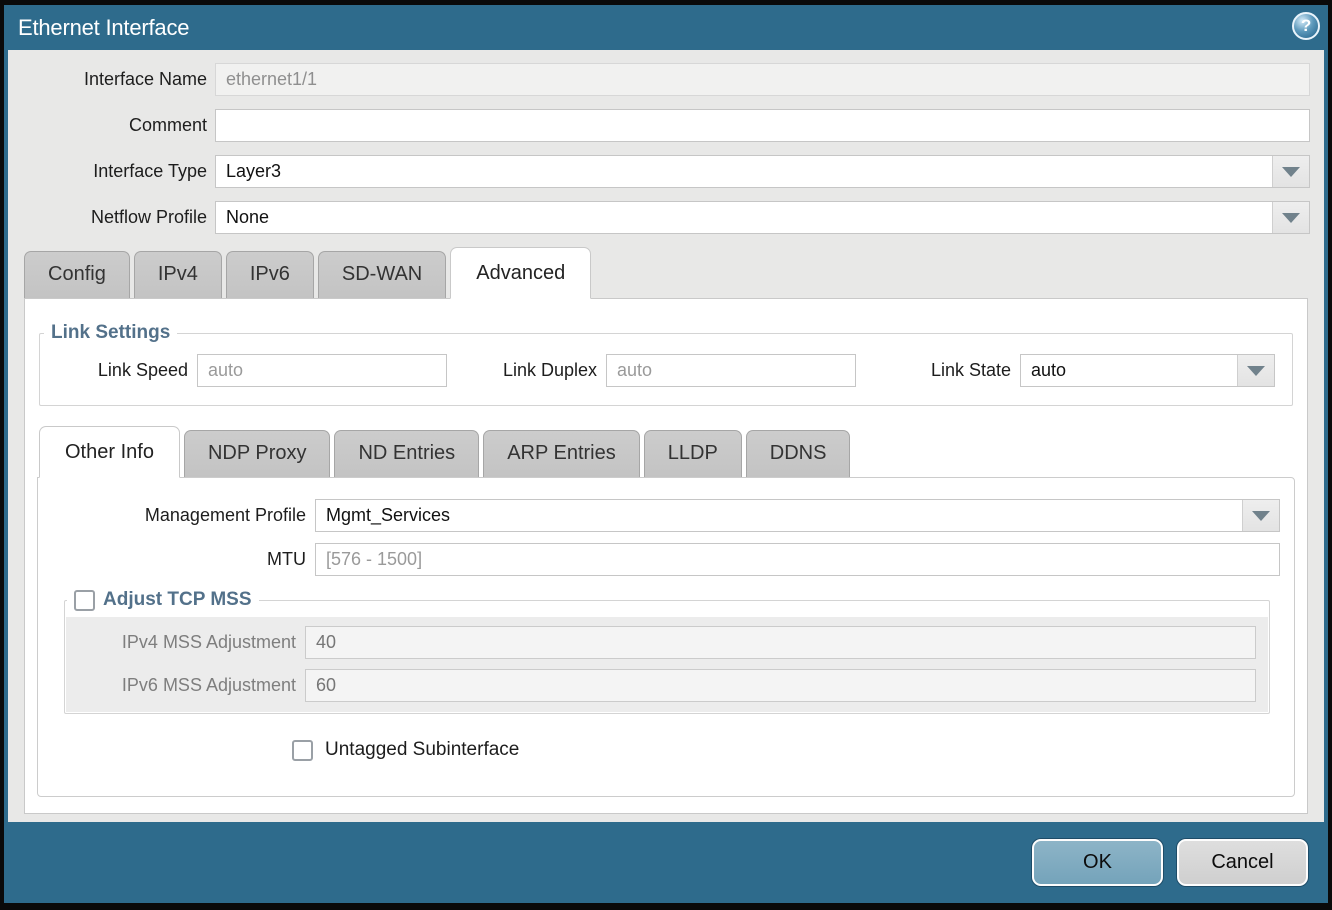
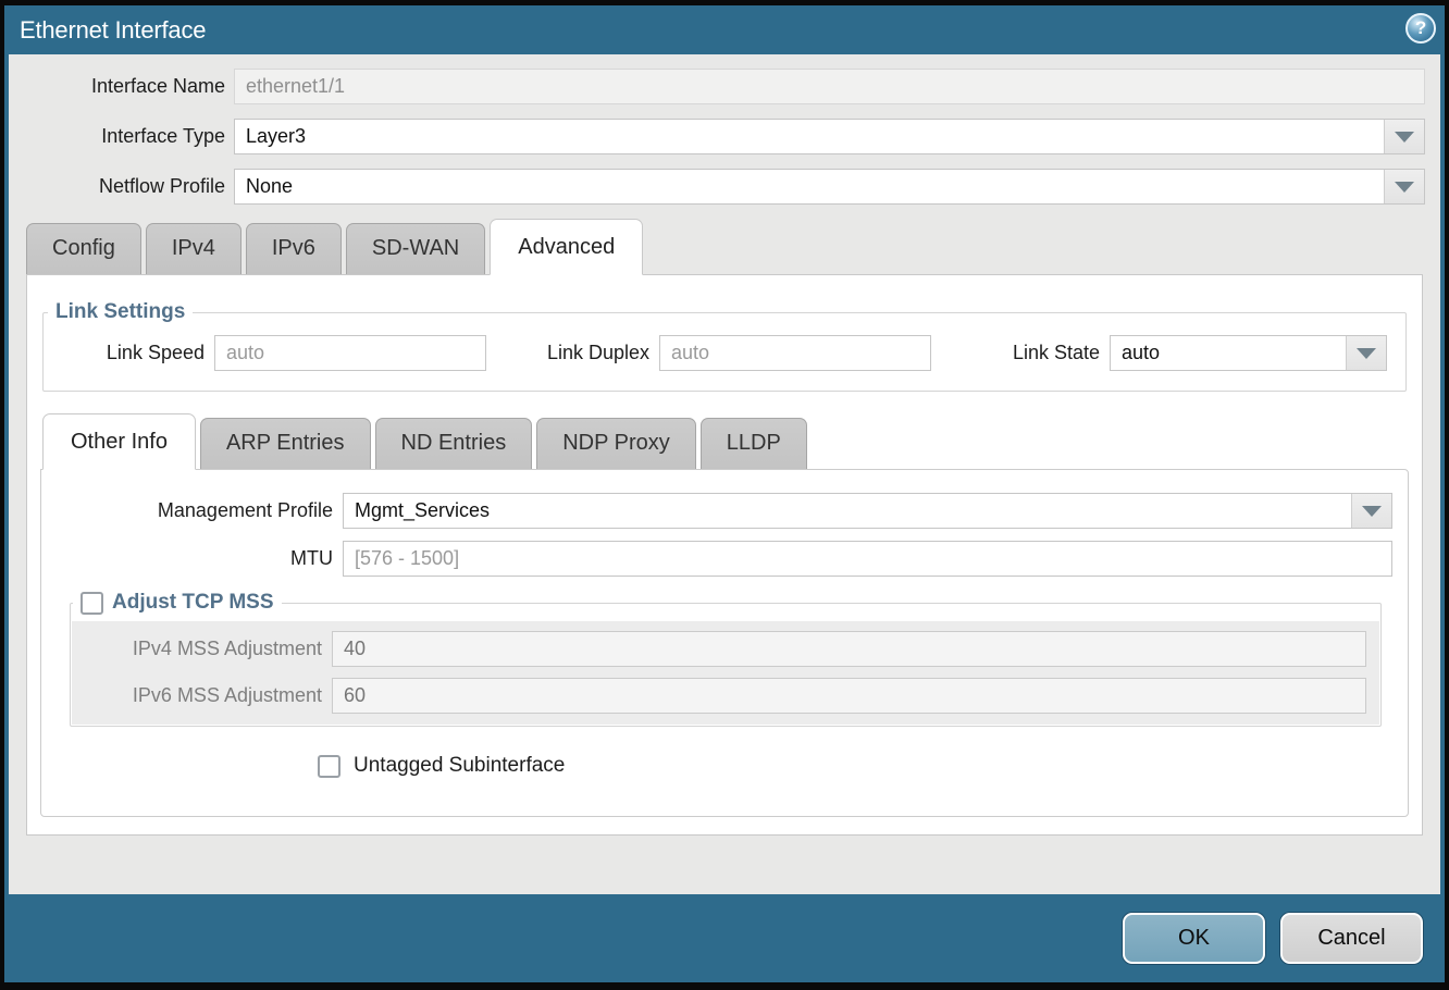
  Ethernet Interface
  ?
  Interface Name
  ethernet1/1
- Comment
  Interface Type
  Layer3
  Netflow Profile
  None
  Config
  IPv4
  IPv6
  SD-WAN
  Advanced
  Link Settings
  Link Speed
  auto
  Link Duplex
  auto
  Link State
  auto
  Other Info
- NDP Proxy
+ ARP Entries
  ND Entries
- ARP Entries
+ NDP Proxy
  LLDP
- DDNS
  Management Profile
  Mgmt_Services
  MTU
  [576 - 1500]
  Adjust TCP MSS
  IPv4 MSS Adjustment
  40
  IPv6 MSS Adjustment
  60
  Untagged Subinterface
  OK
  Cancel
